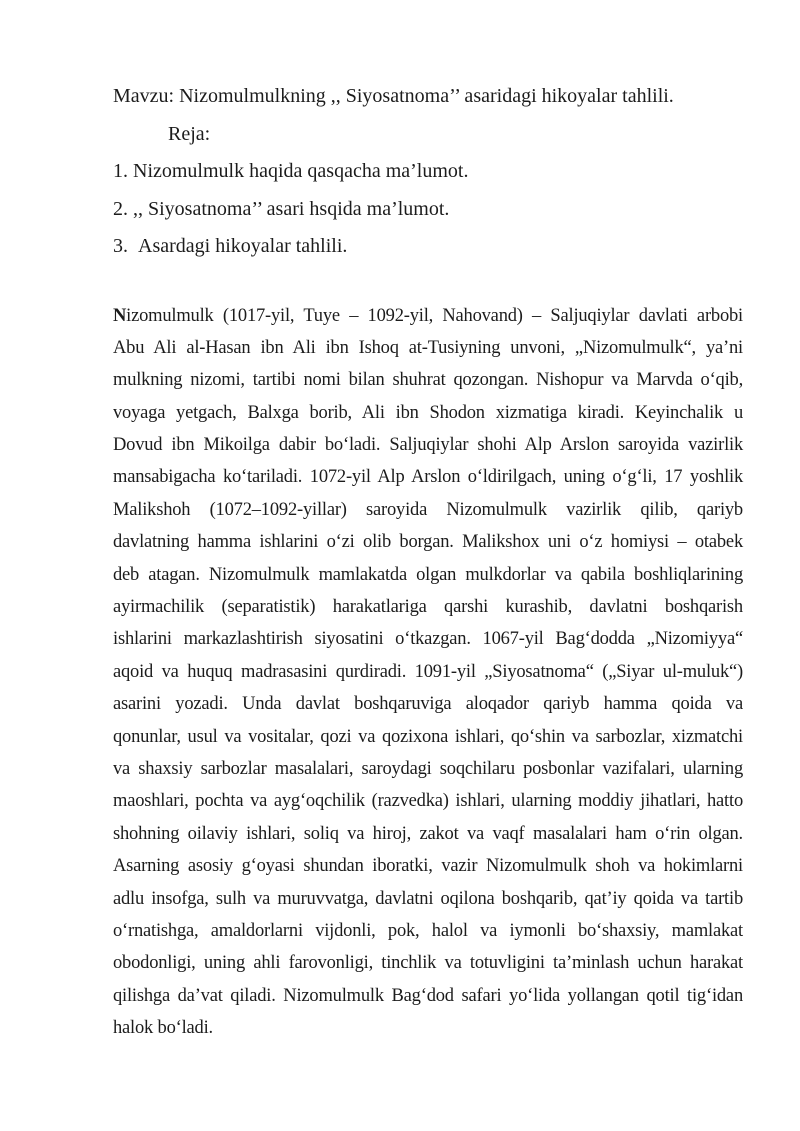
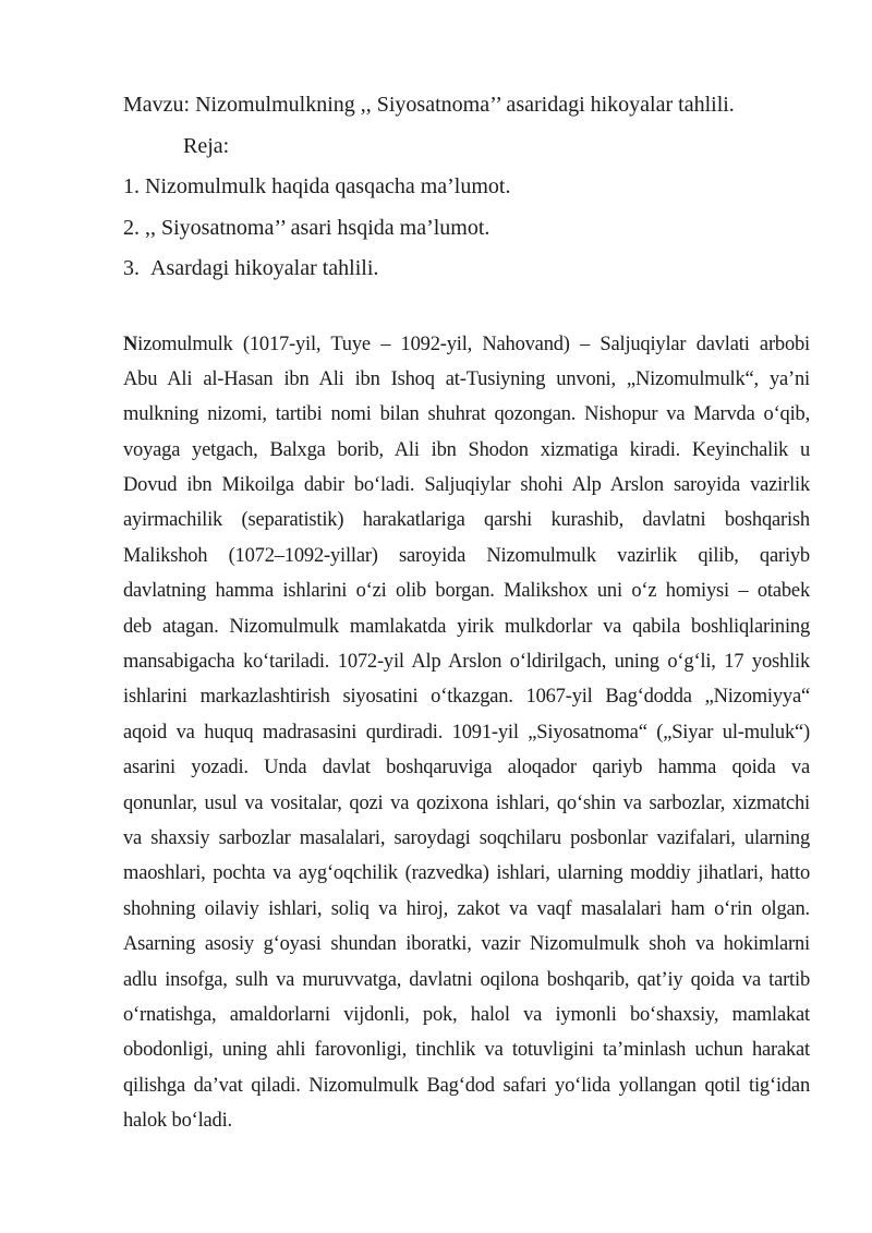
  Mavzu: Nizomulmulkning ,, Siyosatnoma’’ asaridagi hikoyalar tahlili.
  Reja:
  1. Nizomulmulk haqida qasqacha ma’lumot.
  2. ,, Siyosatnoma’’ asari hsqida ma’lumot.
  3. Asardagi hikoyalar tahlili.
  Nizomulmulk (1017-yil, Tuye – 1092-yil, Nahovand) – Saljuqiylar davlati arbobi
  Abu Ali al-Hasan ibn Ali ibn Ishoq at-Tusiyning unvoni, „Nizomulmulk“, ya’ni
  mulkning nizomi, tartibi nomi bilan shuhrat qozongan. Nishopur va Marvda o‘qib,
  voyaga yetgach, Balxga borib, Ali ibn Shodon xizmatiga kiradi. Keyinchalik u
  Dovud ibn Mikoilga dabir bo‘ladi. Saljuqiylar shohi Alp Arslon saroyida vazirlik
- mansabigacha ko‘tariladi. 1072-yil Alp Arslon o‘ldirilgach, uning o‘g‘li, 17 yoshlik
+ ayirmachilik (separatistik) harakatlariga qarshi kurashib, davlatni boshqarish
  Malikshoh (1072–1092-yillar) saroyida Nizomulmulk vazirlik qilib, qariyb
  davlatning hamma ishlarini o‘zi olib borgan. Malikshox uni o‘z homiysi – otabek
- deb atagan. Nizomulmulk mamlakatda olgan mulkdorlar va qabila boshliqlarining
+ deb atagan. Nizomulmulk mamlakatda yirik mulkdorlar va qabila boshliqlarining
- ayirmachilik (separatistik) harakatlariga qarshi kurashib, davlatni boshqarish
+ mansabigacha ko‘tariladi. 1072-yil Alp Arslon o‘ldirilgach, uning o‘g‘li, 17 yoshlik
  ishlarini markazlashtirish siyosatini o‘tkazgan. 1067-yil Bag‘dodda „Nizomiyya“
  aqoid va huquq madrasasini qurdiradi. 1091-yil „Siyosatnoma“ („Siyar ul-muluk“)
  asarini yozadi. Unda davlat boshqaruviga aloqador qariyb hamma qoida va
  qonunlar, usul va vositalar, qozi va qozixona ishlari, qo‘shin va sarbozlar, xizmatchi
  va shaxsiy sarbozlar masalalari, saroydagi soqchilaru posbonlar vazifalari, ularning
  maoshlari, pochta va ayg‘oqchilik (razvedka) ishlari, ularning moddiy jihatlari, hatto
  shohning oilaviy ishlari, soliq va hiroj, zakot va vaqf masalalari ham o‘rin olgan.
  Asarning asosiy g‘oyasi shundan iboratki, vazir Nizomulmulk shoh va hokimlarni
  adlu insofga, sulh va muruvvatga, davlatni oqilona boshqarib, qat’iy qoida va tartib
  o‘rnatishga, amaldorlarni vijdonli, pok, halol va iymonli bo‘shaxsiy, mamlakat
  obodonligi, uning ahli farovonligi, tinchlik va totuvligini ta’minlash uchun harakat
  qilishga da’vat qiladi. Nizomulmulk Bag‘dod safari yo‘lida yollangan qotil tig‘idan
  halok bo‘ladi.
